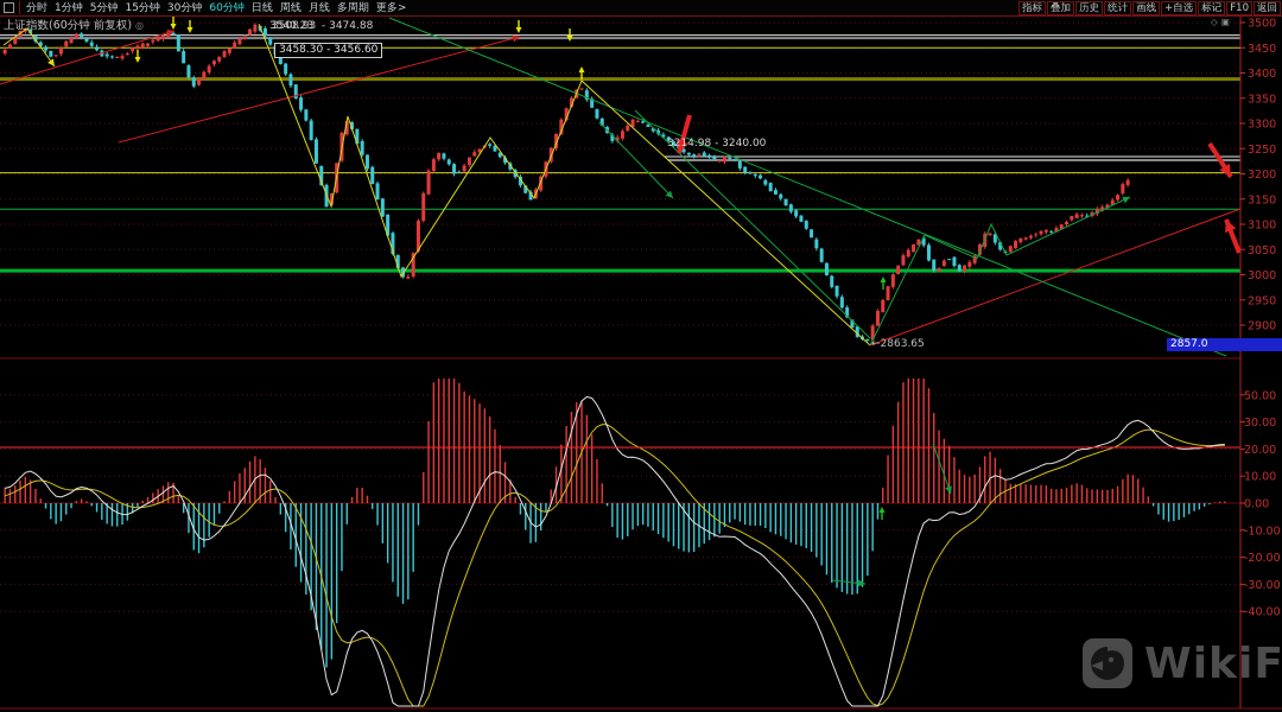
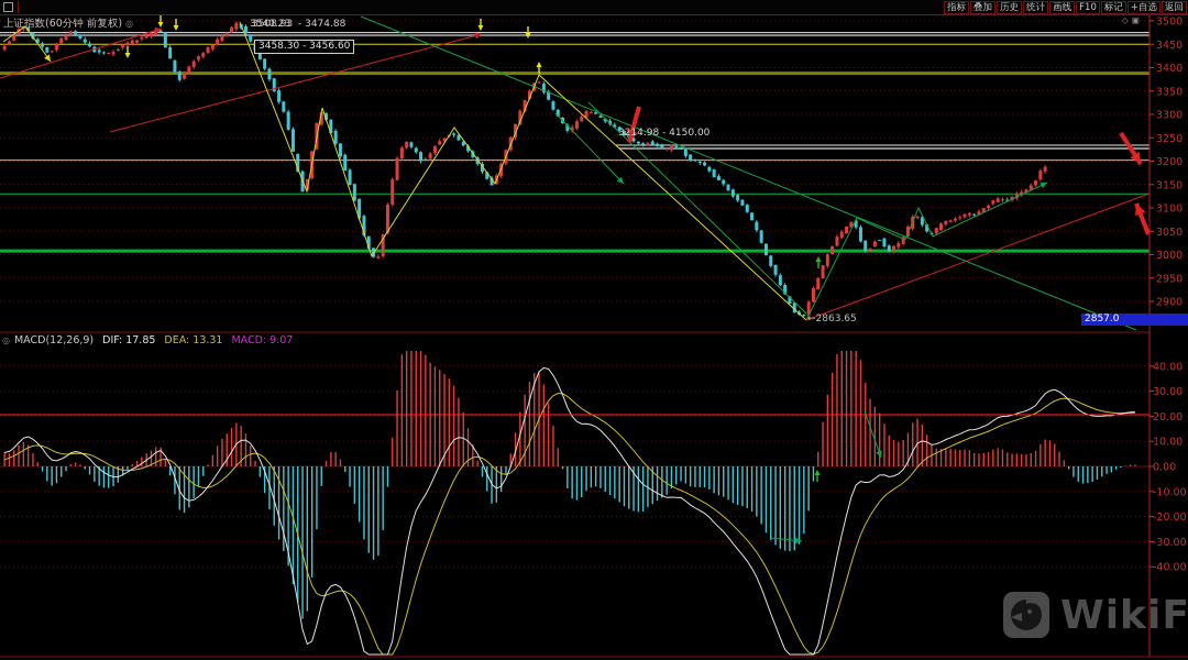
  WikiF
  3500
  3450
  3400
  3350
  3300
  3250
  3200
  3150
  3100
  3050
  3000
  2950
  2900
- 50.00
+ 40.00
  30.00
  20.00
  10.00
  0.00
  -10.00
  -20.00
  -30.00
  -40.00
- 分时
- 1分钟
- 5分钟
- 15分钟
- 30分钟
- 60分钟
- 日线
- 周线
- 月线
- 多周期
- 更多>
  指标
  叠加
  历史
  统计
  画线
- +自选
+ F10
  标记
- F10
+ +自选
  返回
  上证指数(60分钟 前复权) ◎
  ◇▣
  3540.23
  3508.93
  - 3474.88
  3458.30 - 3456.60
- 3214.98 - 3240.00
+ 3214.98 - 4150.00
  ←2863.65
  2857.0
+ ◎ MACD(12,26,9) DIF: 17.85 DEA: 13.31 MACD: 9.07
